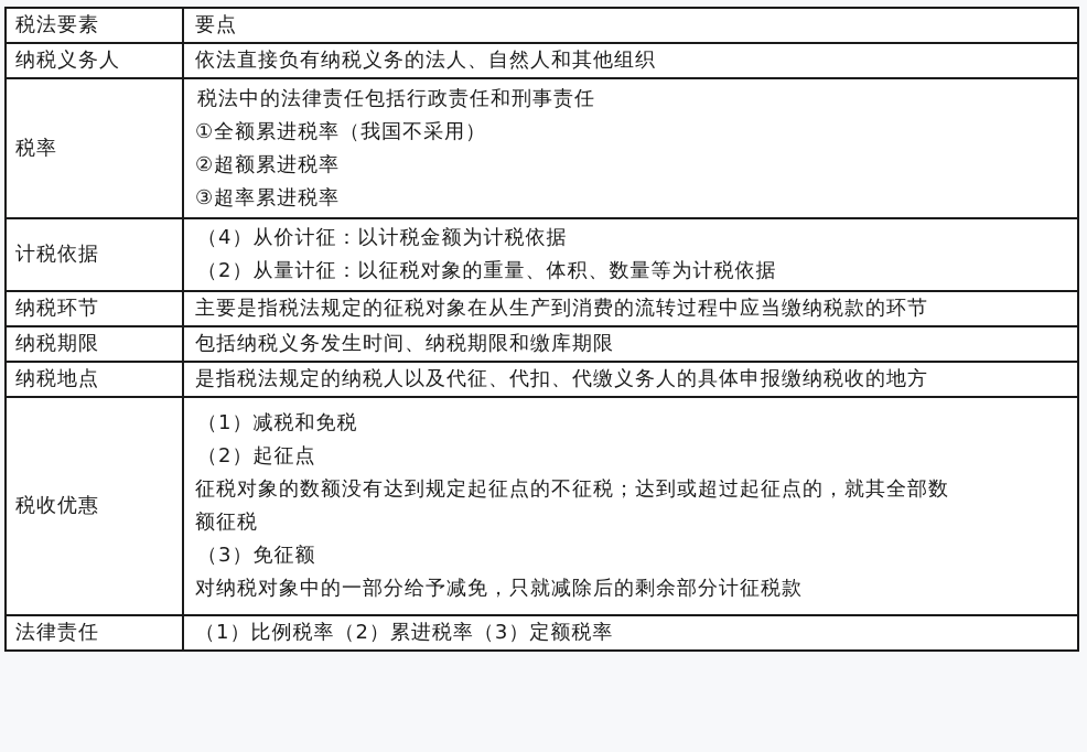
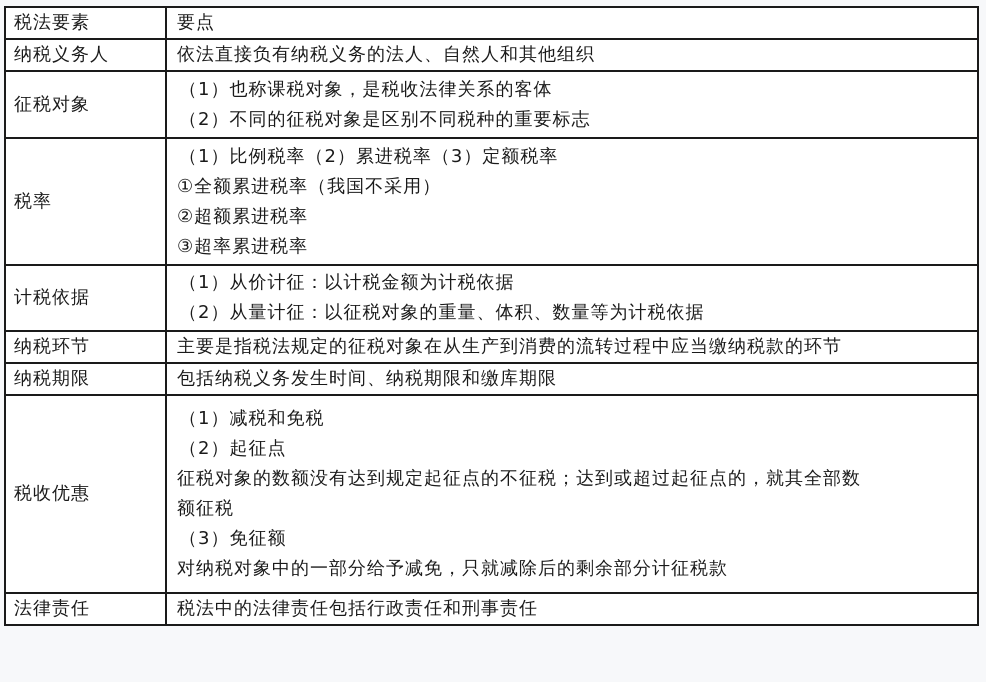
  税法要素	要点
  纳税义务人	依法直接负有纳税义务的法人、自然人和其他组织
+ 征税对象	（1）也称课税对象，是税收法律关系的客体 （2）不同的征税对象是区别不同税种的重要标志
- 税率	税法中的法律责任包括行政责任和刑事责任 ①全额累进税率（我国不采用） ②超额累进税率 ③超率累进税率
+ 税率	（1）比例税率（2）累进税率（3）定额税率 ①全额累进税率（我国不采用） ②超额累进税率 ③超率累进税率
- 计税依据	（4）从价计征：以计税金额为计税依据 （2）从量计征：以征税对象的重量、体积、数量等为计税依据
+ 计税依据	（1）从价计征：以计税金额为计税依据 （2）从量计征：以征税对象的重量、体积、数量等为计税依据
  纳税环节	主要是指税法规定的征税对象在从生产到消费的流转过程中应当缴纳税款的环节
  纳税期限	包括纳税义务发生时间、纳税期限和缴库期限
- 纳税地点	是指税法规定的纳税人以及代征、代扣、代缴义务人的具体申报缴纳税收的地方
  税收优惠	（1）减税和免税 （2）起征点 征税对象的数额没有达到规定起征点的不征税；达到或超过起征点的，就其全部数 额征税 （3）免征额 对纳税对象中的一部分给予减免，只就减除后的剩余部分计征税款
- 法律责任	（1）比例税率（2）累进税率（3）定额税率
+ 法律责任	税法中的法律责任包括行政责任和刑事责任
